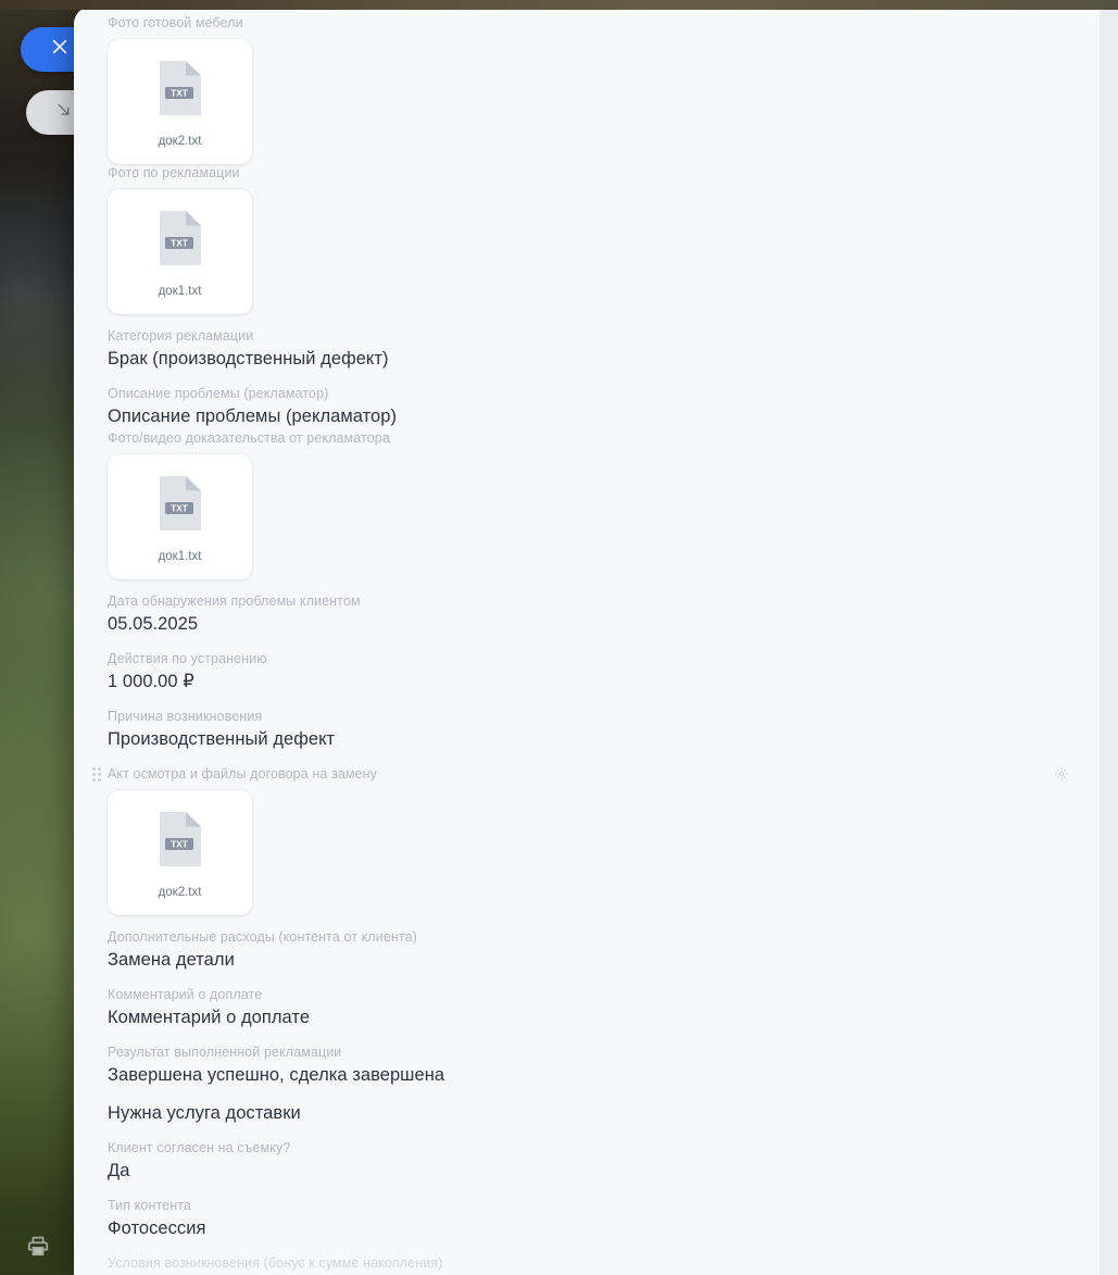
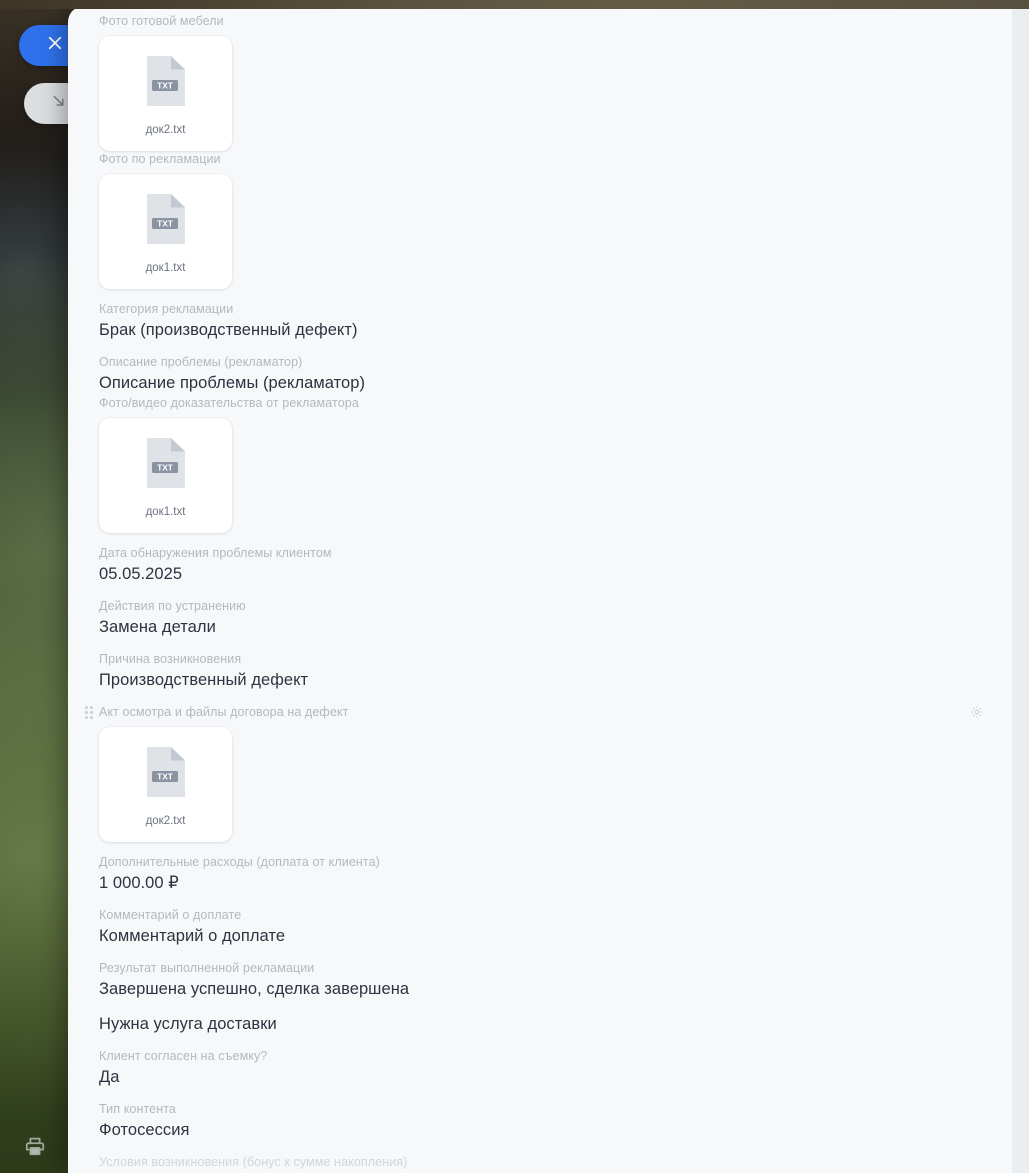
  Фото готовой мебели
  TXT
  док2.txt
  Фото по рекламации
  TXT
  док1.txt
  Категория рекламации
  Брак (производственный дефект)
  Описание проблемы (рекламатор)
  Описание проблемы (рекламатор)
  Фото/видео доказательства от рекламатора
  TXT
  док1.txt
  Дата обнаружения проблемы клиентом
  05.05.2025
  Действия по устранению
- 1 000.00 ₽
+ Замена детали
  Причина возникновения
  Производственный дефект
- Акт осмотра и файлы договора на замену
+ Акт осмотра и файлы договора на дефект
  TXT
  док2.txt
- Дополнительные расходы (контента от клиента)
+ Дополнительные расходы (доплата от клиента)
- Замена детали
+ 1 000.00 ₽
  Комментарий о доплате
  Комментарий о доплате
  Результат выполненной рекламации
  Завершена успешно, сделка завершена
  Нужна услуга доставки
  Клиент согласен на съемку?
  Да
  Тип контента
  Фотосессия
  Условия возникновения (бонус к сумме накопления)
